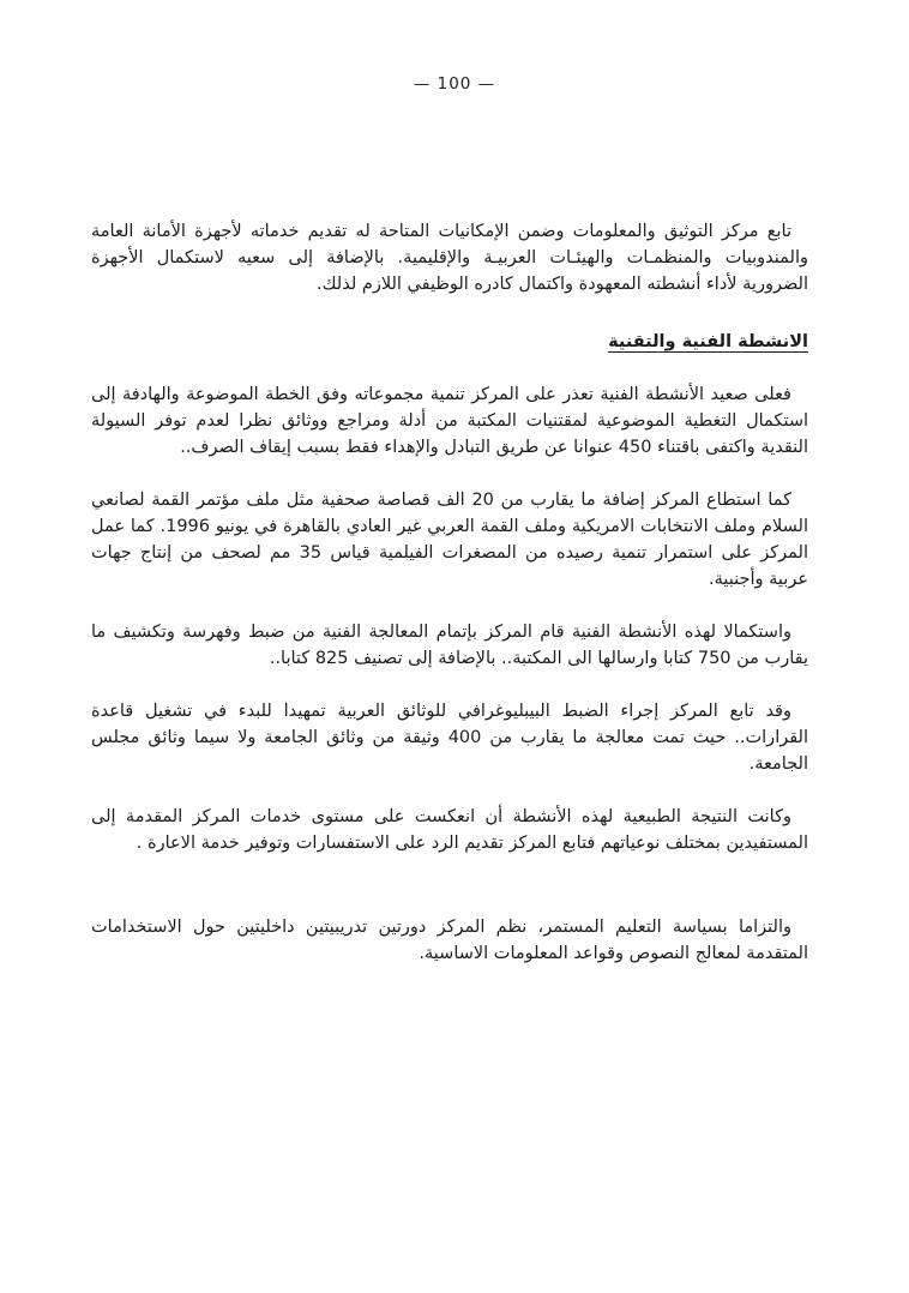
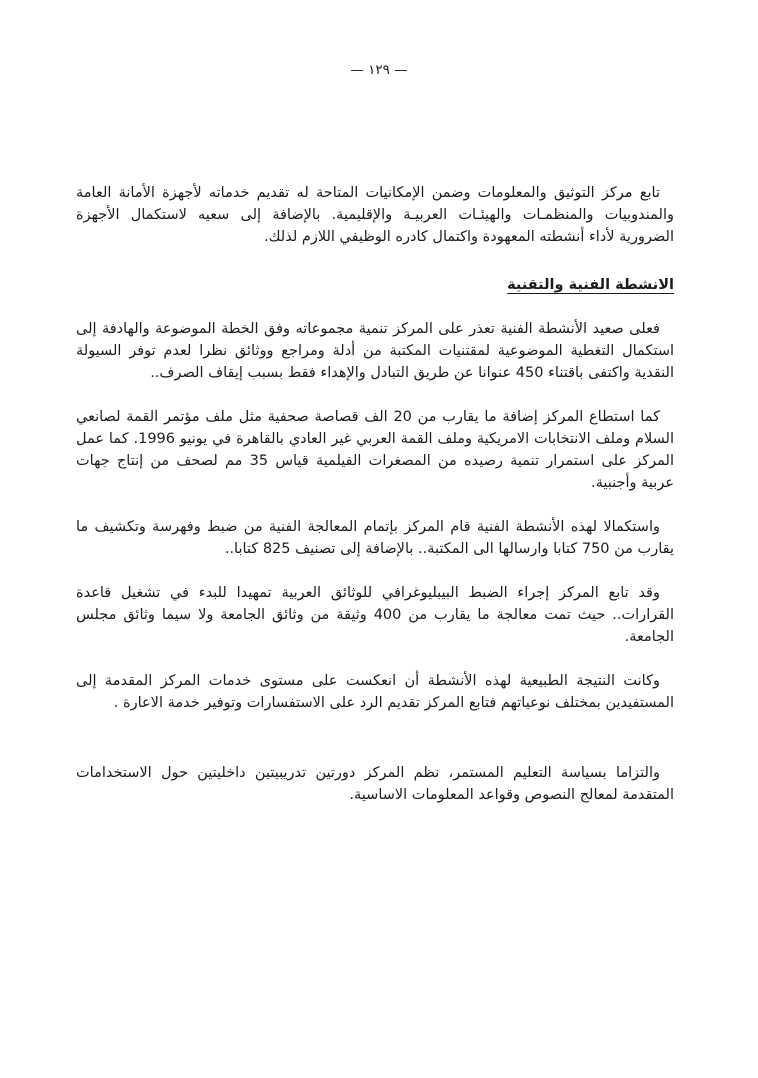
- — 100 —
+ — ١٢٩ —
  تابع مركز التوثيق والمعلومات وضمن الإمكانيات المتاحة له تقديم خدماته لأجهزة الأمانة العامة والمندوبيات والمنظمـات والهيئـات العربيـة والإقليمية. بالإضافة إلى سعيه لاستكمال الأجهزة الضرورية لأداء أنشطته المعهودة واكتمال كادره الوظيفي اللازم لذلك.
  الانشطة الفنية والتقنية
  فعلى صعيد الأنشطة الفنية تعذر على المركز تنمية مجموعاته وفق الخطة الموضوعة والهادفة إلى استكمال التغطية الموضوعية لمقتنيات المكتبة من أدلة ومراجع ووثائق نظرا لعدم توفر السيولة النقدية واكتفى باقتناء 450 عنوانا عن طريق التبادل والإهداء فقط بسبب إيقاف الصرف..
  كما استطاع المركز إضافة ما يقارب من 20 الف قصاصة صحفية مثل ملف مؤتمر القمة لصانعي السلام وملف الانتخابات الامريكية وملف القمة العربي غير العادي بالقاهرة في يونيو 1996. كما عمل المركز على استمرار تنمية رصيده من المصغرات الفيلمية قياس 35 مم لصحف من إنتاج جهات عربية وأجنبية.
  واستكمالا لهذه الأنشطة الفنية قام المركز بإتمام المعالجة الفنية من ضبط وفهرسة وتكشيف ما يقارب من 750 كتابا وارسالها الى المكتبة.. بالإضافة إلى تصنيف 825 كتابا..
  وقد تابع المركز إجراء الضبط البيبليوغرافي للوثائق العربية تمهيدا للبدء في تشغيل قاعدة القرارات.. حيث تمت معالجة ما يقارب من 400 وثيقة من وثائق الجامعة ولا سيما وثائق مجلس الجامعة.
  وكانت النتيجة الطبيعية لهذه الأنشطة أن انعكست على مستوى خدمات المركز المقدمة إلى المستفيدين بمختلف نوعياتهم فتابع المركز تقديم الرد على الاستفسارات وتوفير خدمة الاعارة .
  والتزاما بسياسة التعليم المستمر، نظم المركز دورتين تدريبيتين داخليتين حول الاستخدامات المتقدمة لمعالج النصوص وقواعد المعلومات الاساسية.
